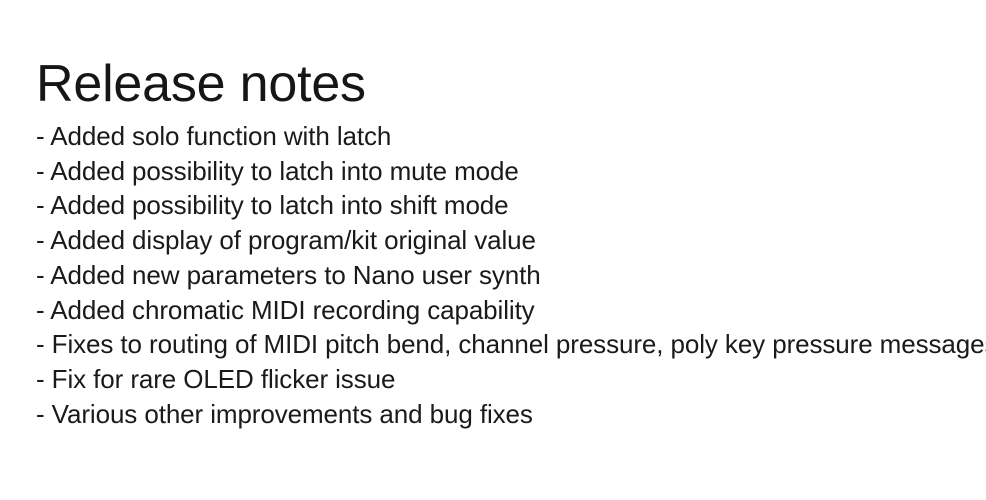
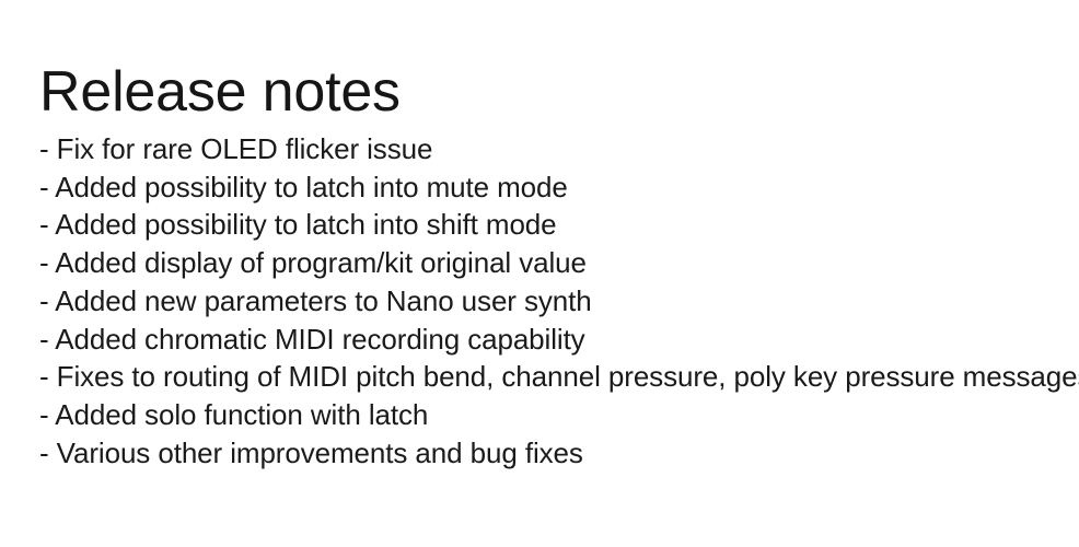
  Release notes
- - Added solo function with latch
+ - Fix for rare OLED flicker issue
  - Added possibility to latch into mute mode
  - Added possibility to latch into shift mode
  - Added display of program/kit original value
  - Added new parameters to Nano user synth
  - Added chromatic MIDI recording capability
  - Fixes to routing of MIDI pitch bend, channel pressure, poly key pressure message
- - Fix for rare OLED flicker issue
+ - Added solo function with latch
  - Various other improvements and bug fixes
